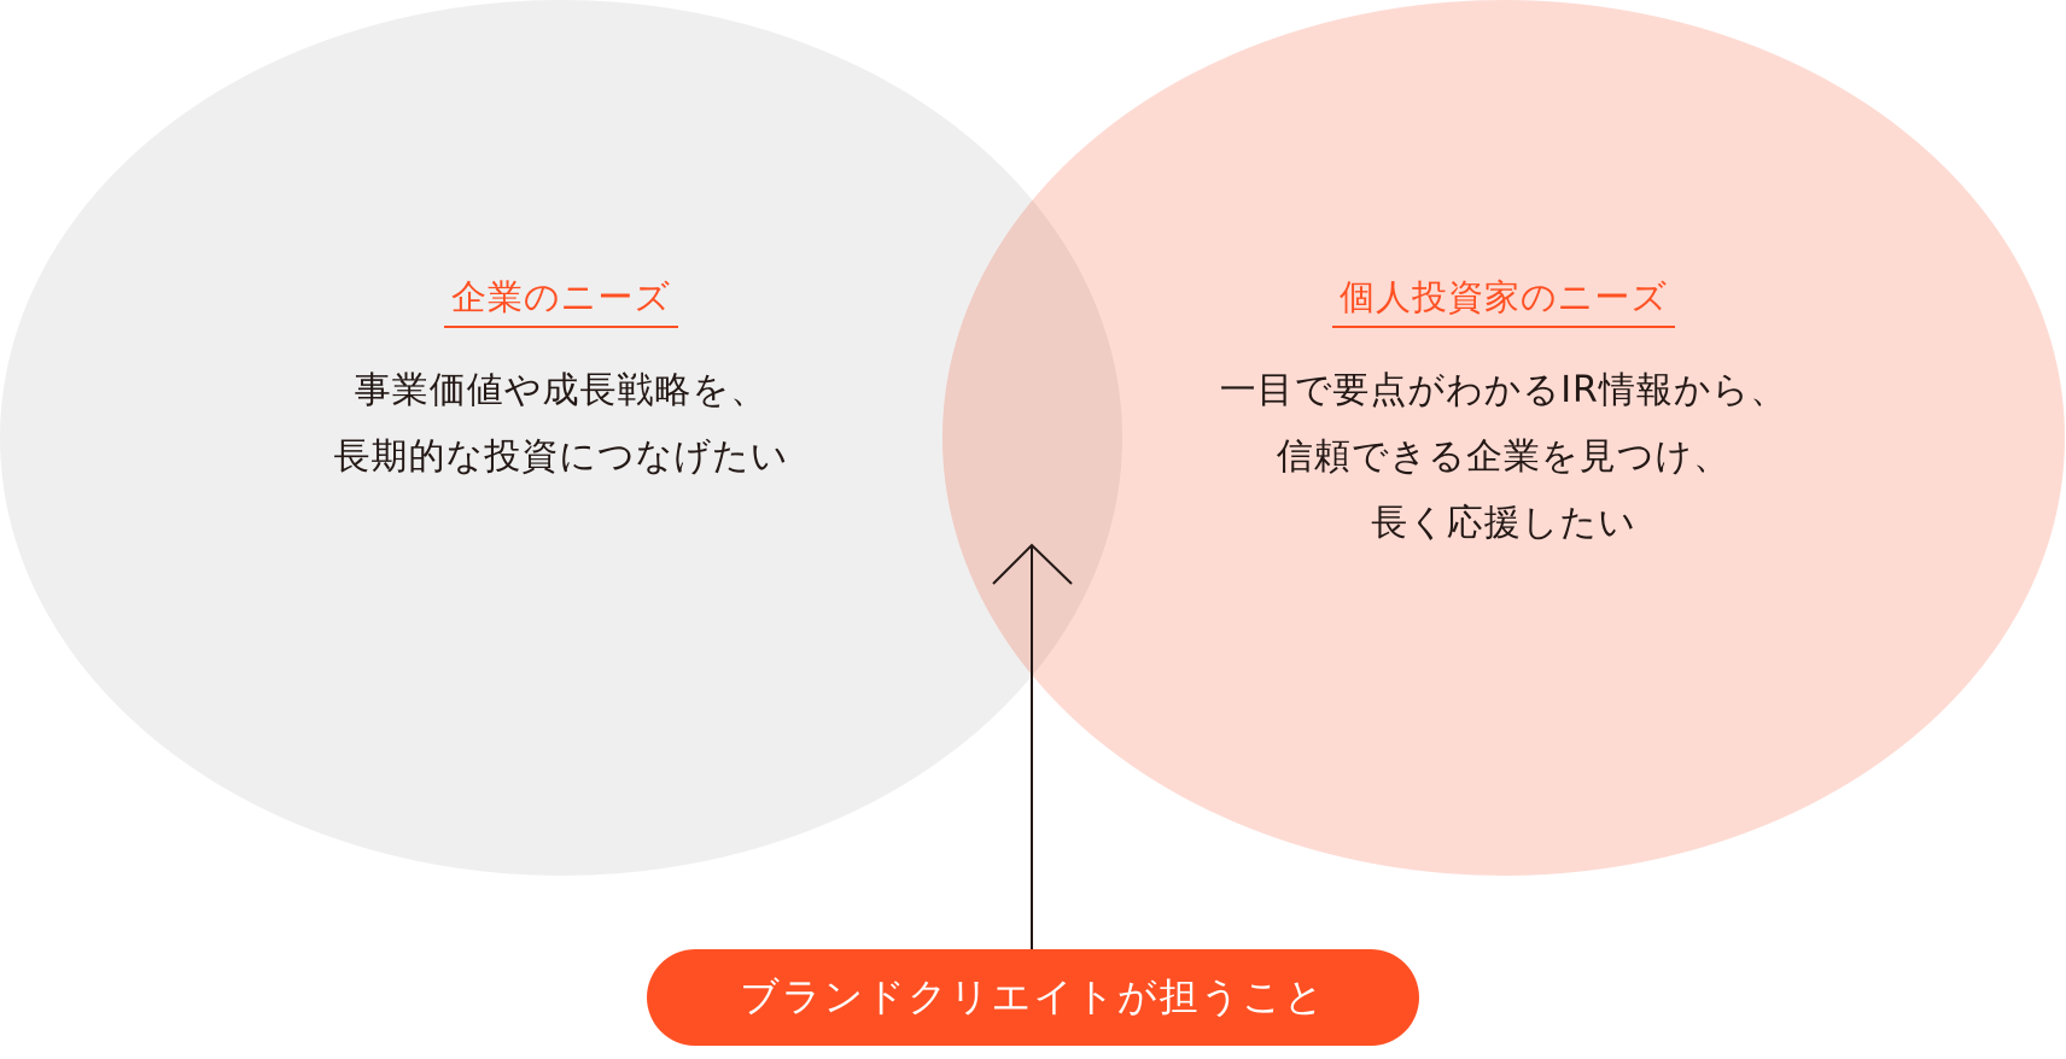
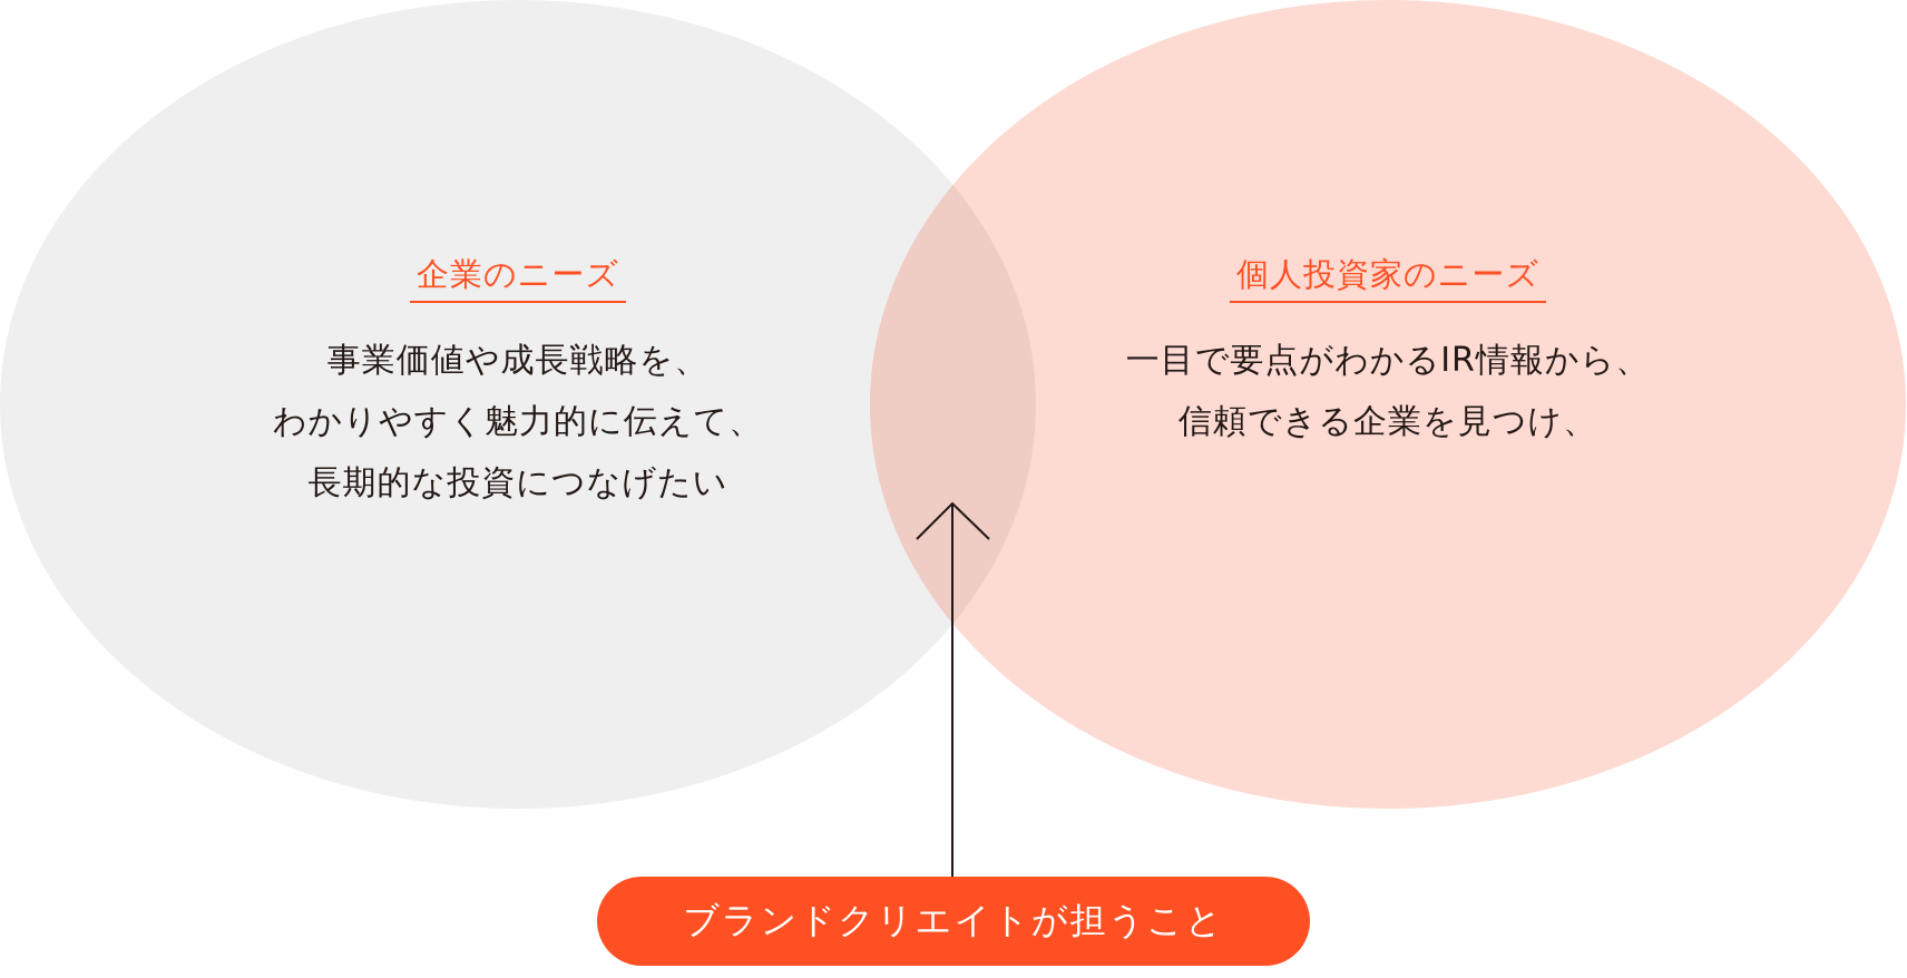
  企業のニーズ
  事業価値や成長戦略を、
+ わかりやすく魅力的に伝えて、
  長期的な投資につなげたい
  個人投資家のニーズ
  一目で要点がわかるIR情報から、
  信頼できる企業を見つけ、
- 長く応援したい
  ブランドクリエイトが担うこと
